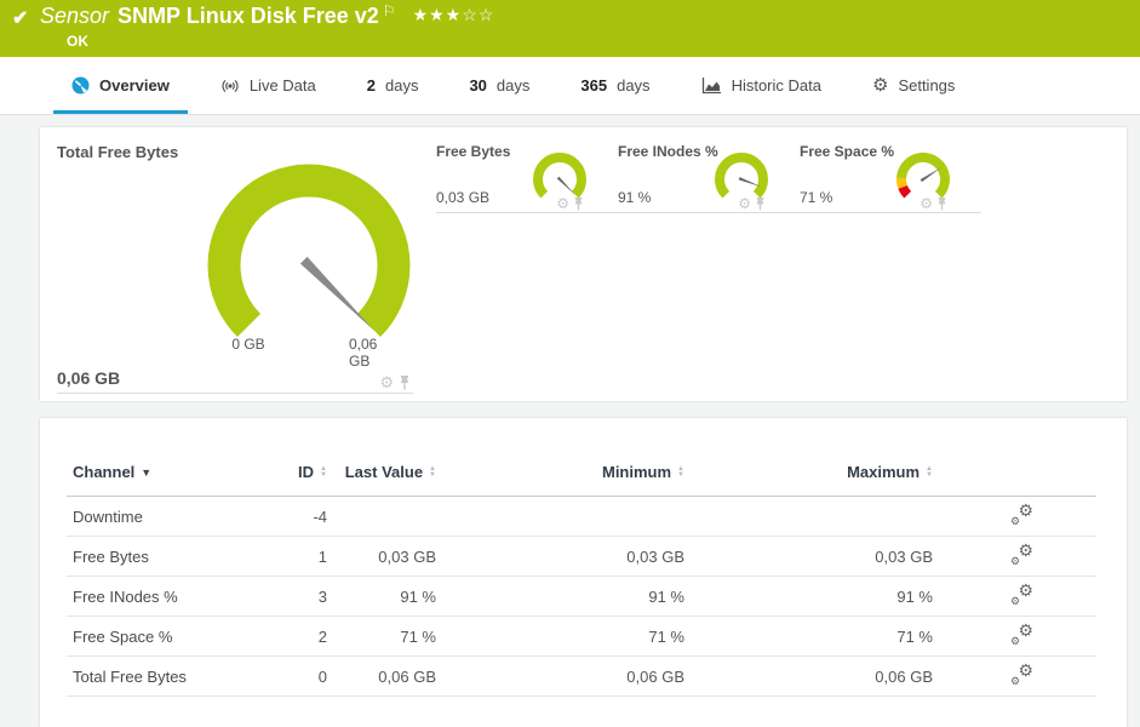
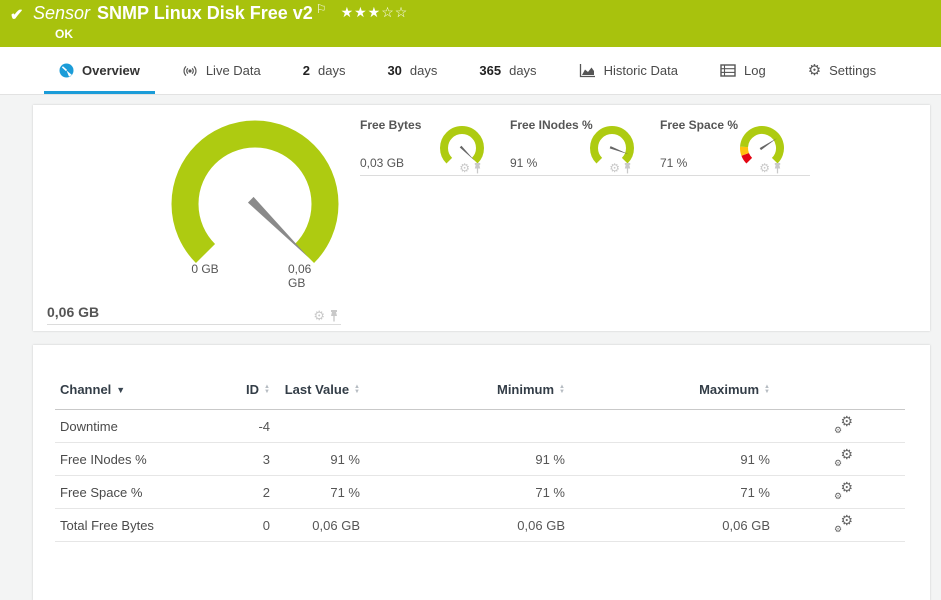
  ✔
  Sensor SNMP Linux Disk Free v2 ⚐ ★★★☆☆
  OK
  Overview
  Live Data
  2
  days
  30
  days
  365
  days
  Historic Data
+ Log
  ⚙
  Settings
- Total Free Bytes
  0 GB
  0,06 GB
  0,06 GB
  ⚙
  Free Bytes
  0,03 GB
  ⚙
  Free INodes %
  91 %
  ⚙
  Free Space %
  71 %
  ⚙
  Channel ▼	ID	Last Value	Minimum	Maximum
  Downtime	-4				⚙⚙
- Free Bytes	1	0,03 GB	0,03 GB	0,03 GB	⚙⚙
  Free INodes %	3	91 %	91 %	91 %	⚙⚙
  Free Space %	2	71 %	71 %	71 %	⚙⚙
  Total Free Bytes	0	0,06 GB	0,06 GB	0,06 GB	⚙⚙
